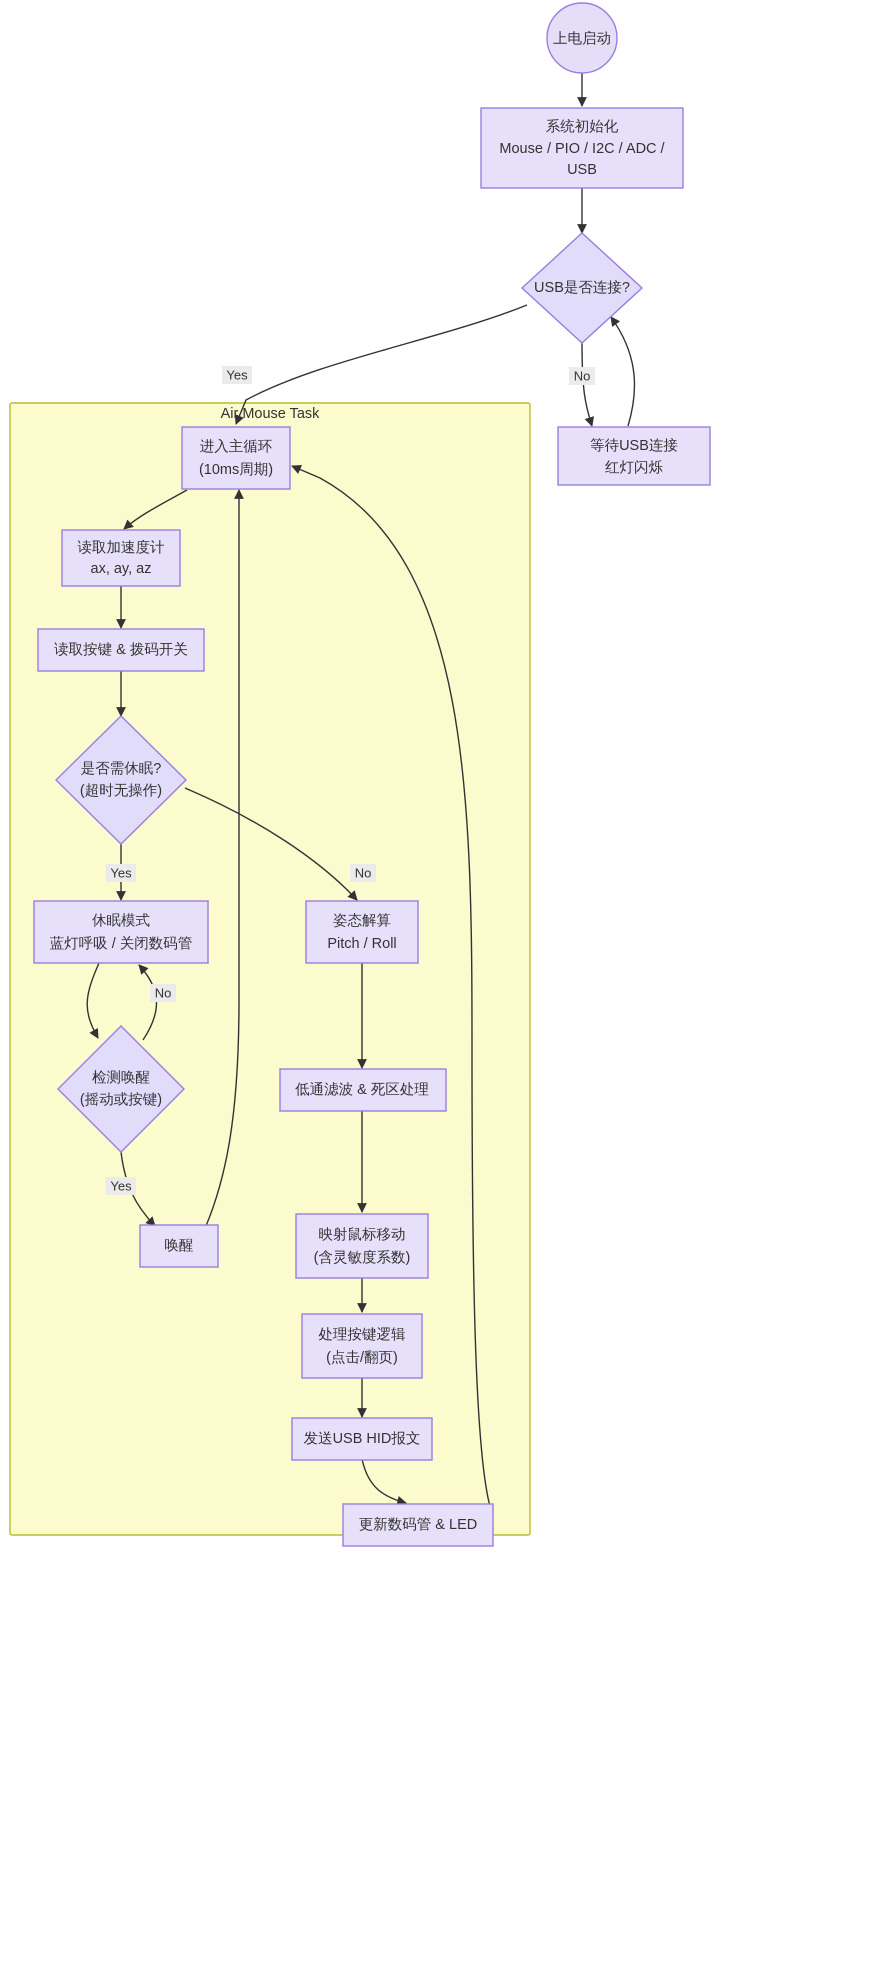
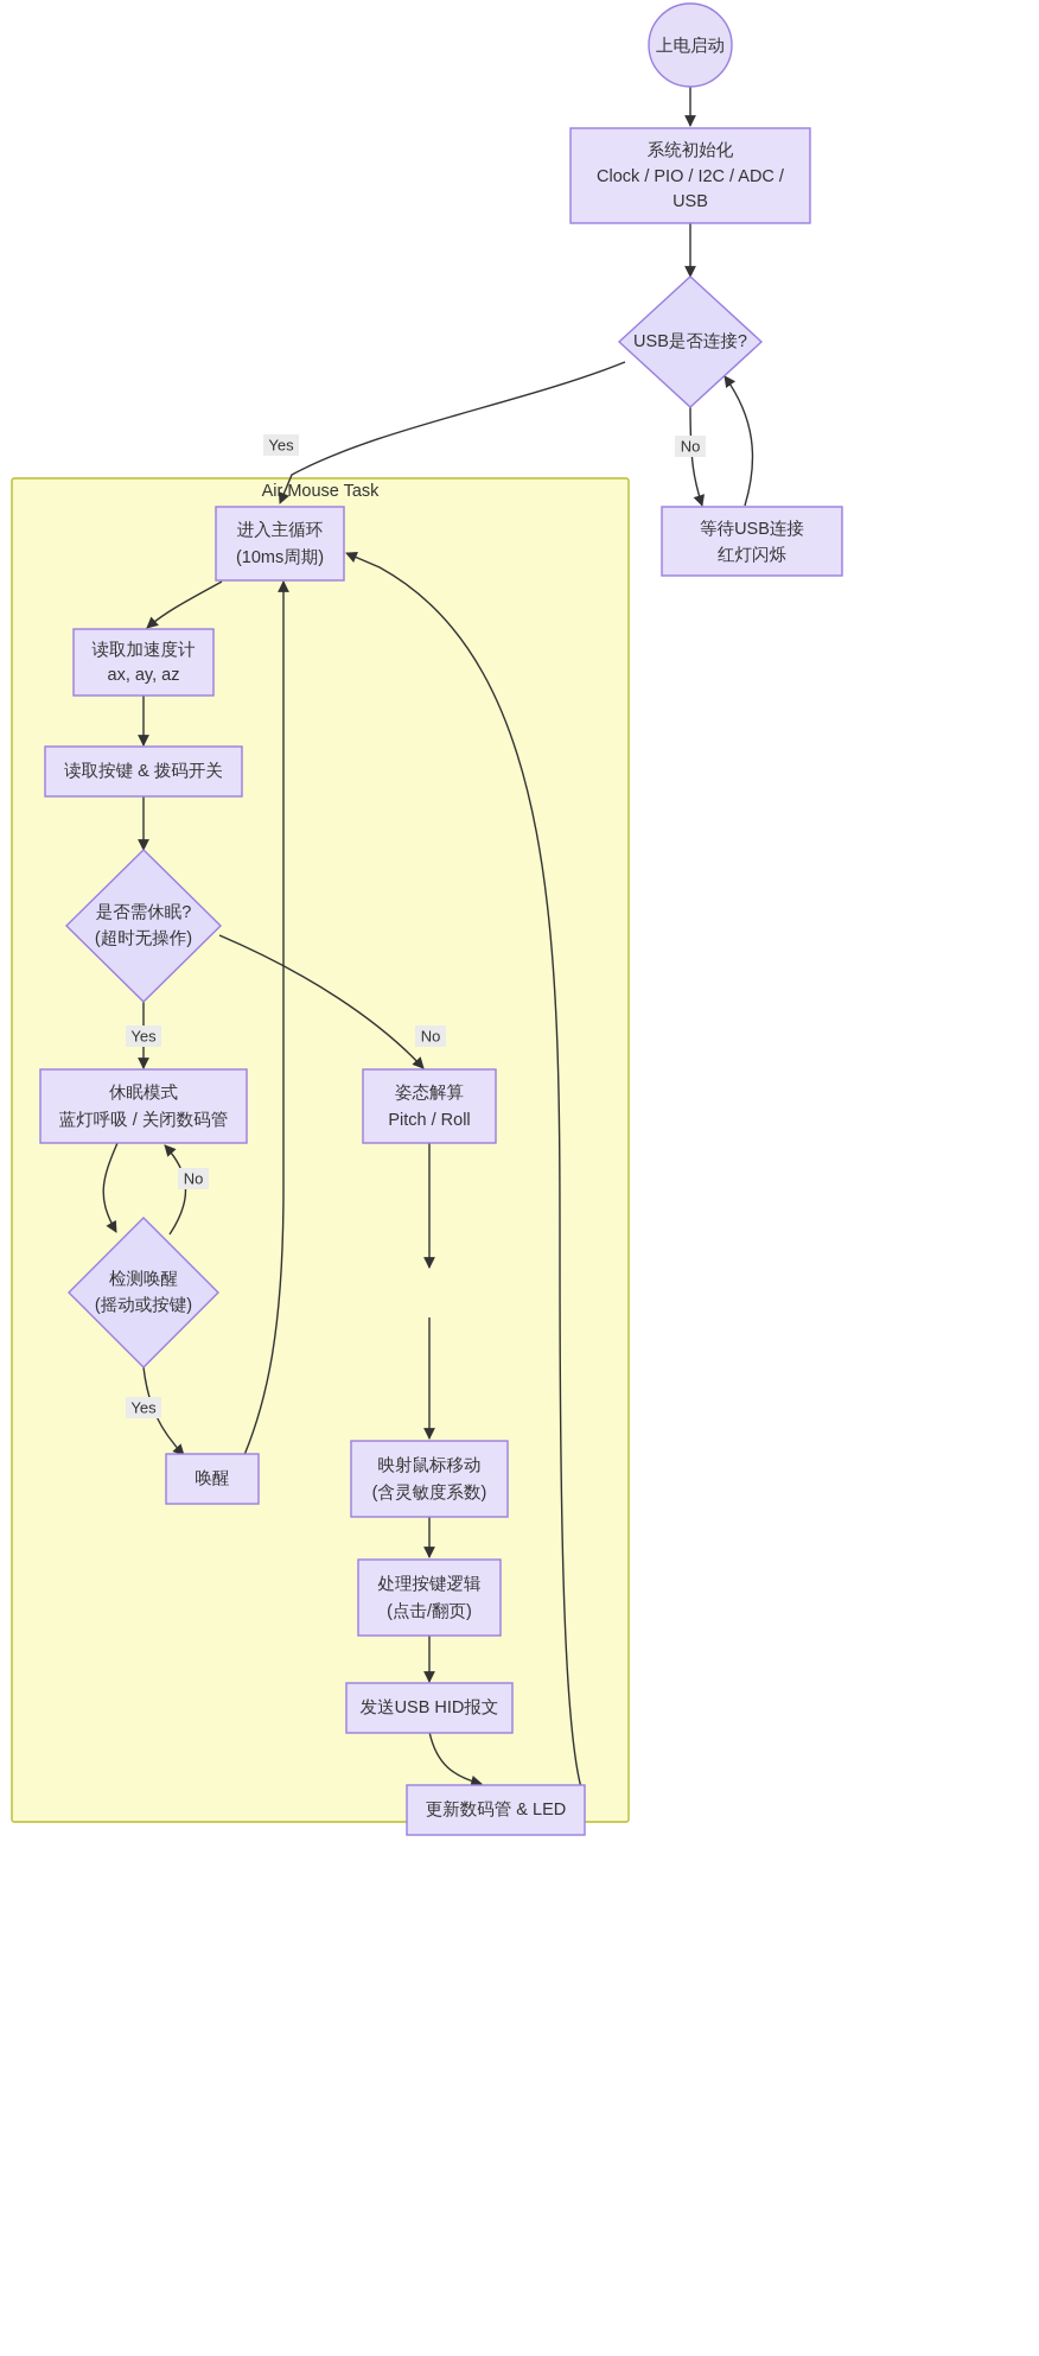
  Air Mouse Task
  Yes
  No
  Yes
  No
  No
  Yes
  上电启动
  系统初始化
- Mouse / PIO / I2C / ADC /
+ Clock / PIO / I2C / ADC /
  USB
  USB是否连接?
  等待USB连接
  红灯闪烁
  进入主循环
  (10ms周期)
  读取加速度计
  ax, ay, az
  读取按键 & 拨码开关
  是否需休眠?
  (超时无操作)
  休眠模式
  蓝灯呼吸 / 关闭数码管
  检测唤醒
  (摇动或按键)
  唤醒
  姿态解算
  Pitch / Roll
- 低通滤波 & 死区处理
  映射鼠标移动
  (含灵敏度系数)
  处理按键逻辑
  (点击/翻页)
  发送USB HID报文
  更新数码管 & LED
